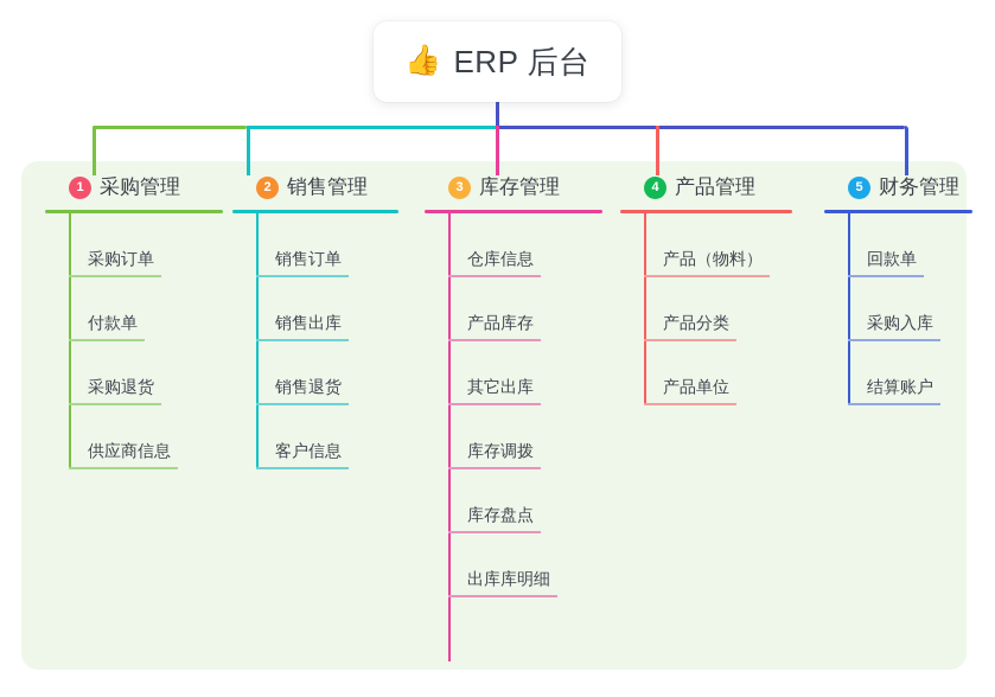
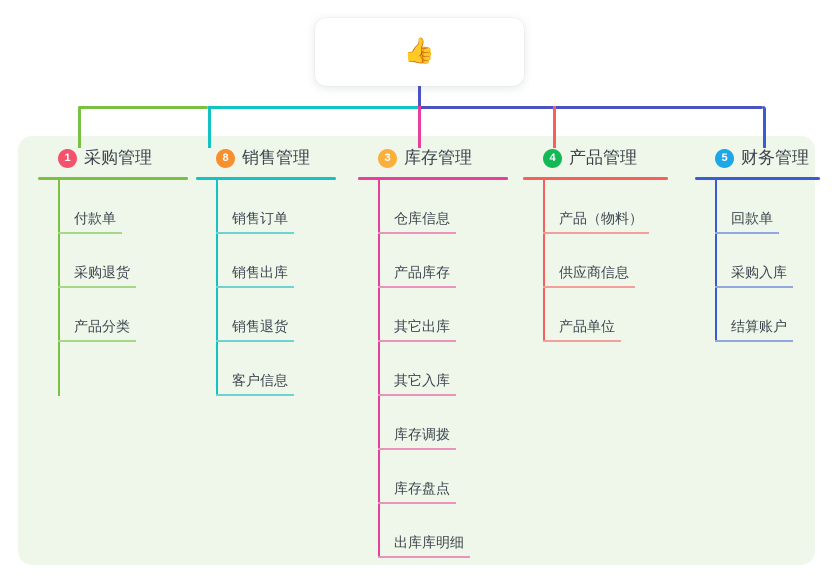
  👍
- ERP 后台
  1
  采购管理
- 采购订单
  付款单
  采购退货
- 供应商信息
+ 产品分类
- 2
+ 8
  销售管理
  销售订单
  销售出库
  销售退货
  客户信息
  3
  库存管理
  仓库信息
  产品库存
  其它出库
+ 其它入库
  库存调拨
  库存盘点
  出库库明细
  4
  产品管理
  产品（物料）
- 产品分类
+ 供应商信息
  产品单位
  5
  财务管理
  回款单
  采购入库
  结算账户
